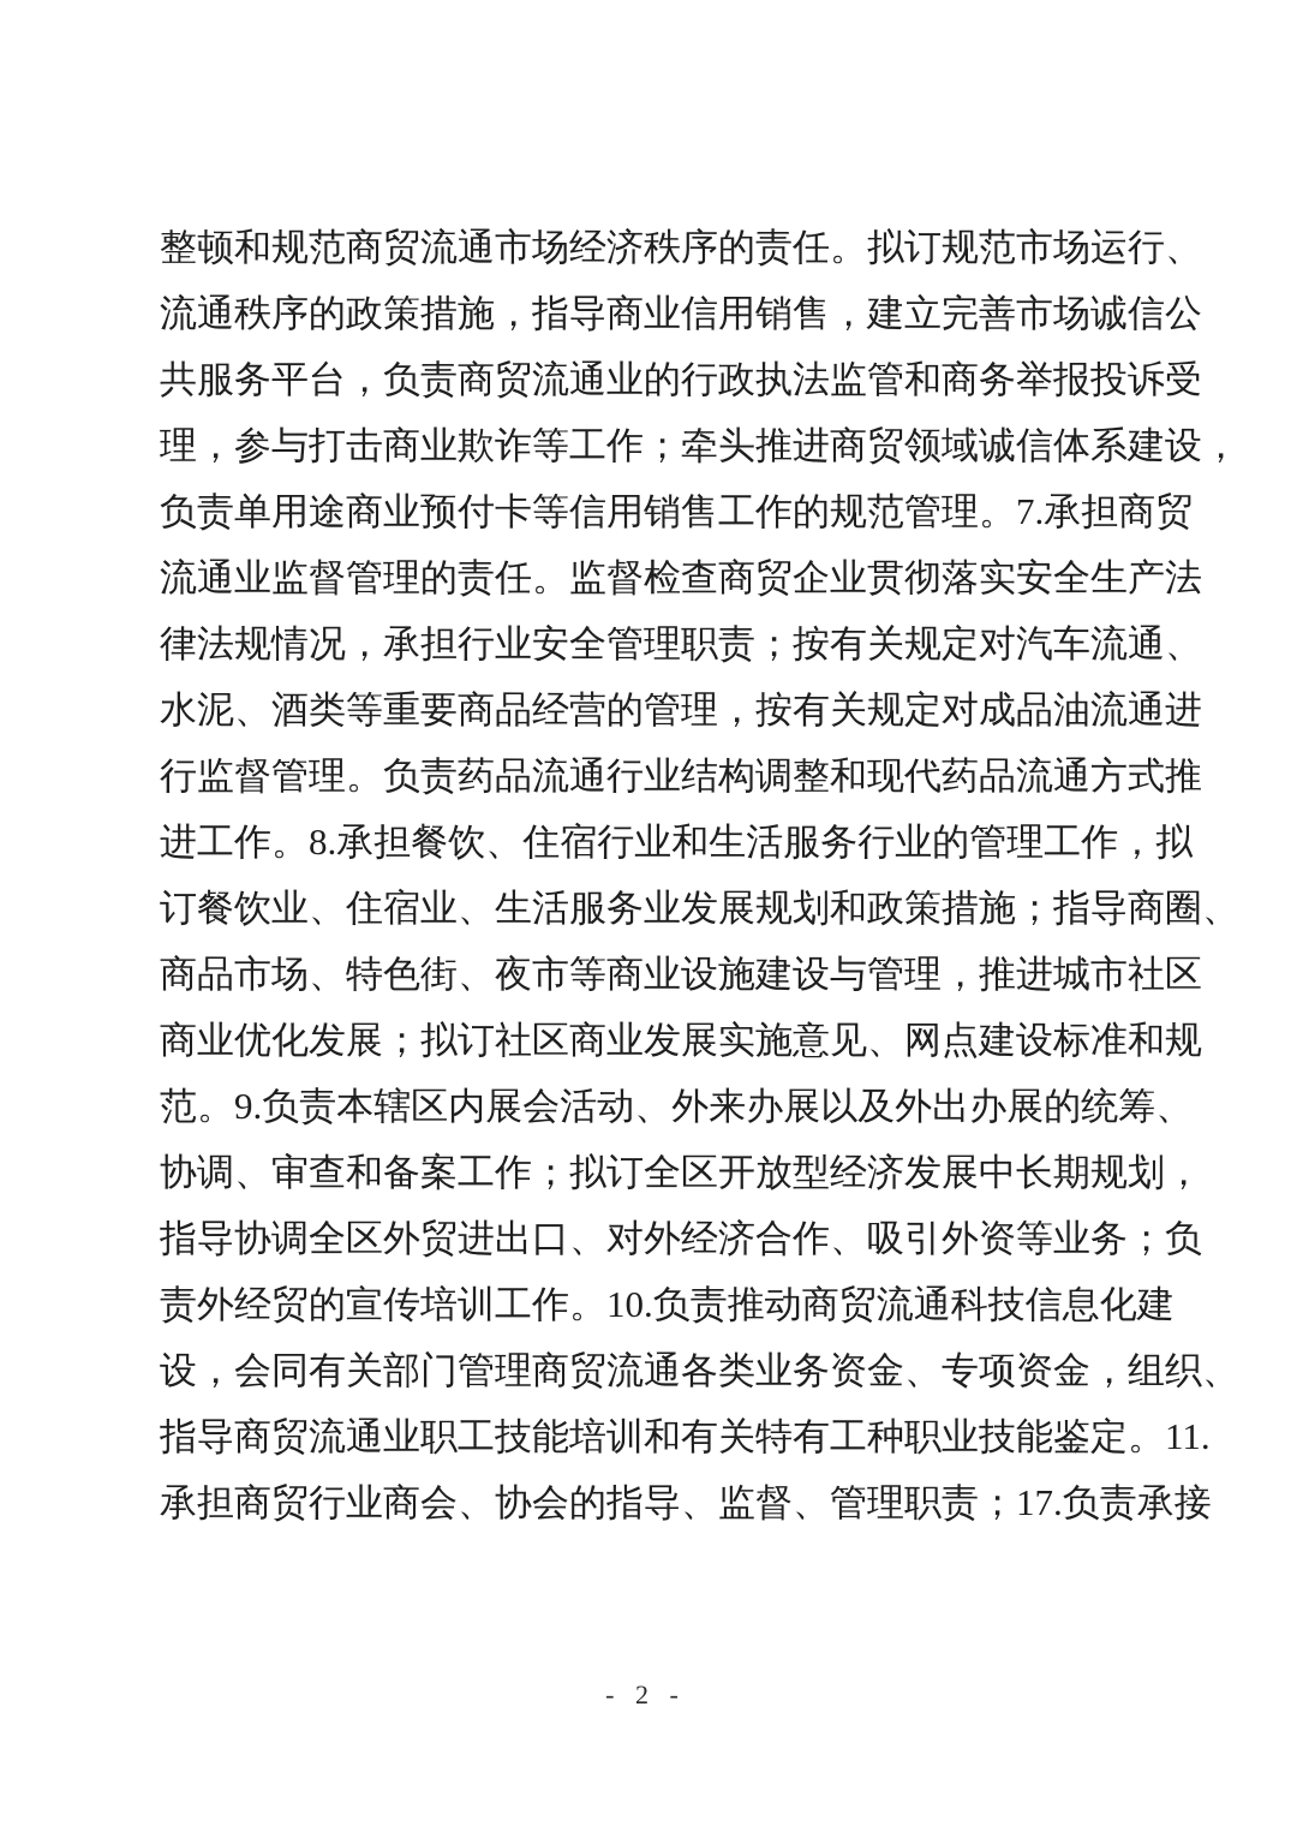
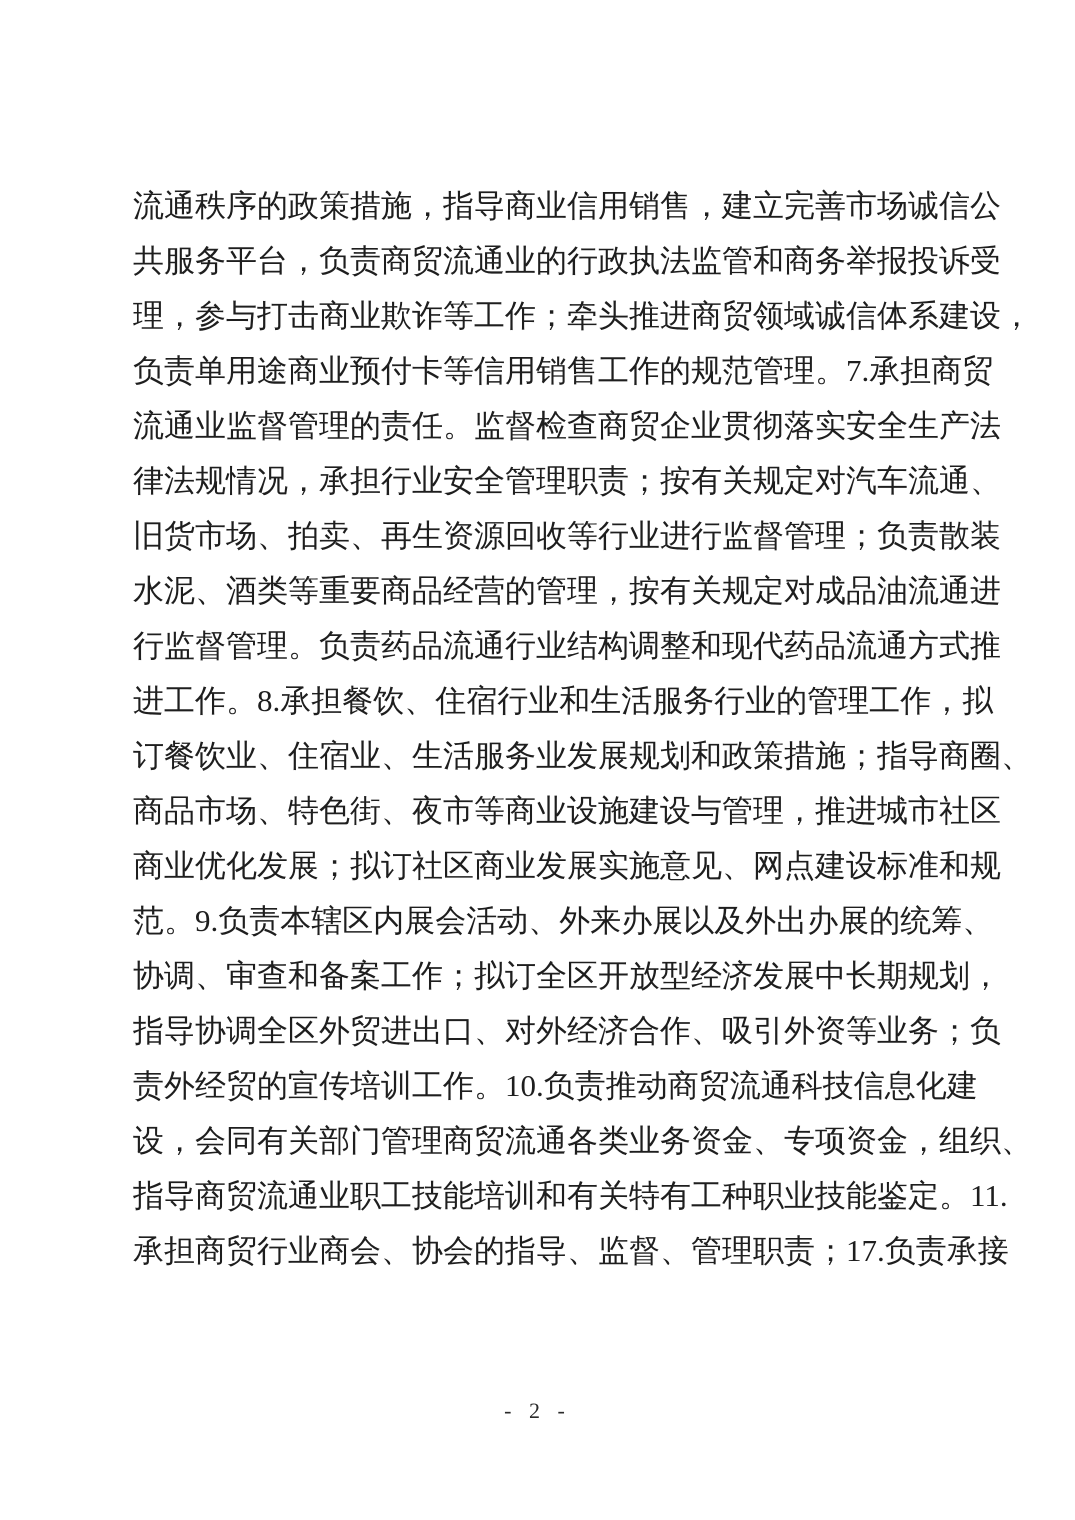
- 整顿和规范商贸流通市场经济秩序的责任。拟订规范市场运行、
  流通秩序的政策措施，指导商业信用销售，建立完善市场诚信公
  共服务平台，负责商贸流通业的行政执法监管和商务举报投诉受
  理，参与打击商业欺诈等工作；牵头推进商贸领域诚信体系建设，
  负责单用途商业预付卡等信用销售工作的规范管理。7.承担商贸
  流通业监督管理的责任。监督检查商贸企业贯彻落实安全生产法
  律法规情况，承担行业安全管理职责；按有关规定对汽车流通、
+ 旧货市场、拍卖、再生资源回收等行业进行监督管理；负责散装
  水泥、酒类等重要商品经营的管理，按有关规定对成品油流通进
  行监督管理。负责药品流通行业结构调整和现代药品流通方式推
  进工作。8.承担餐饮、住宿行业和生活服务行业的管理工作，拟
  订餐饮业、住宿业、生活服务业发展规划和政策措施；指导商圈、
  商品市场、特色街、夜市等商业设施建设与管理，推进城市社区
  商业优化发展；拟订社区商业发展实施意见、网点建设标准和规
  范。9.负责本辖区内展会活动、外来办展以及外出办展的统筹、
  协调、审查和备案工作；拟订全区开放型经济发展中长期规划，
  指导协调全区外贸进出口、对外经济合作、吸引外资等业务；负
  责外经贸的宣传培训工作。10.负责推动商贸流通科技信息化建
  设，会同有关部门管理商贸流通各类业务资金、专项资金，组织、
  指导商贸流通业职工技能培训和有关特有工种职业技能鉴定。11.
  承担商贸行业商会、协会的指导、监督、管理职责；17.负责承接
  - 2 -
